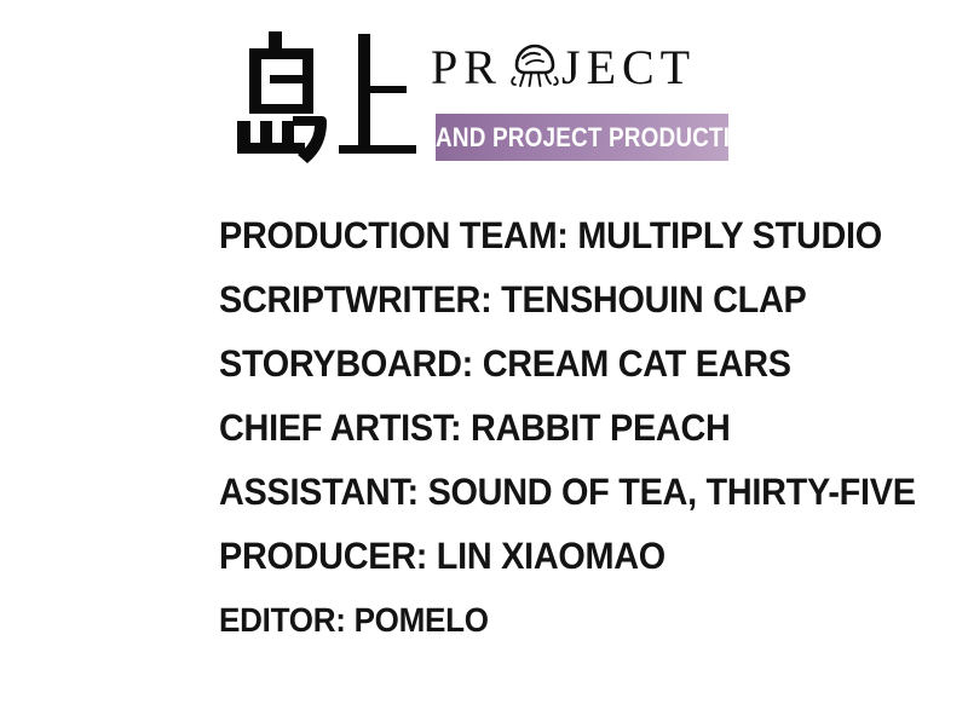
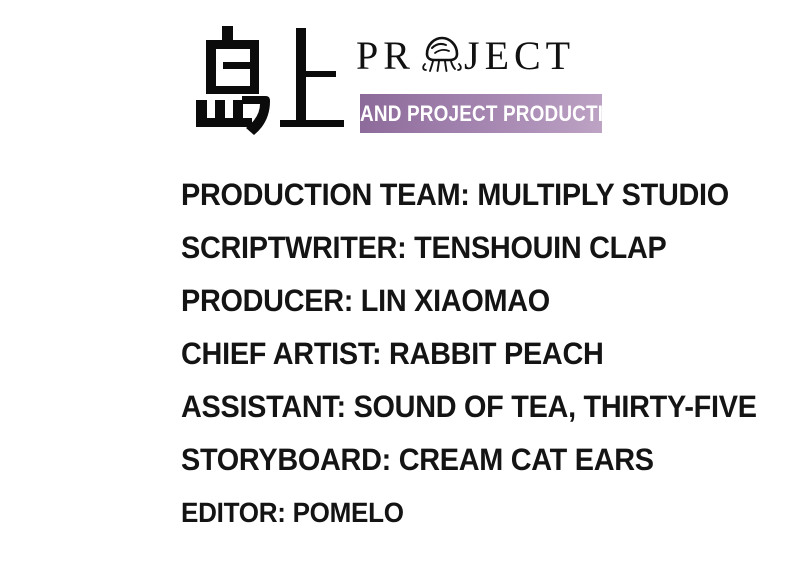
  PR
  JECT
  AND PROJECT PRODUCTI
  PRODUCTION TEAM: MULTIPLY STUDIO
  SCRIPTWRITER: TENSHOUIN CLAP
- STORYBOARD: CREAM CAT EARS
+ PRODUCER: LIN XIAOMAO
  CHIEF ARTIST: RABBIT PEACH
  ASSISTANT: SOUND OF TEA, THIRTY-FIVE
- PRODUCER: LIN XIAOMAO
+ STORYBOARD: CREAM CAT EARS
  EDITOR: POMELO
